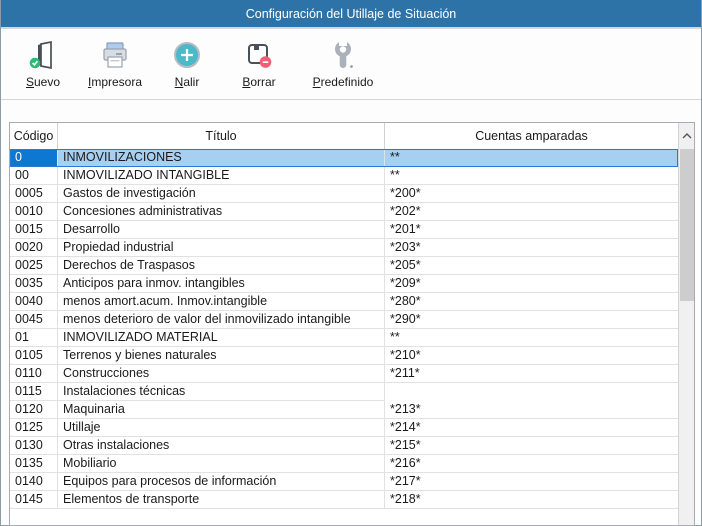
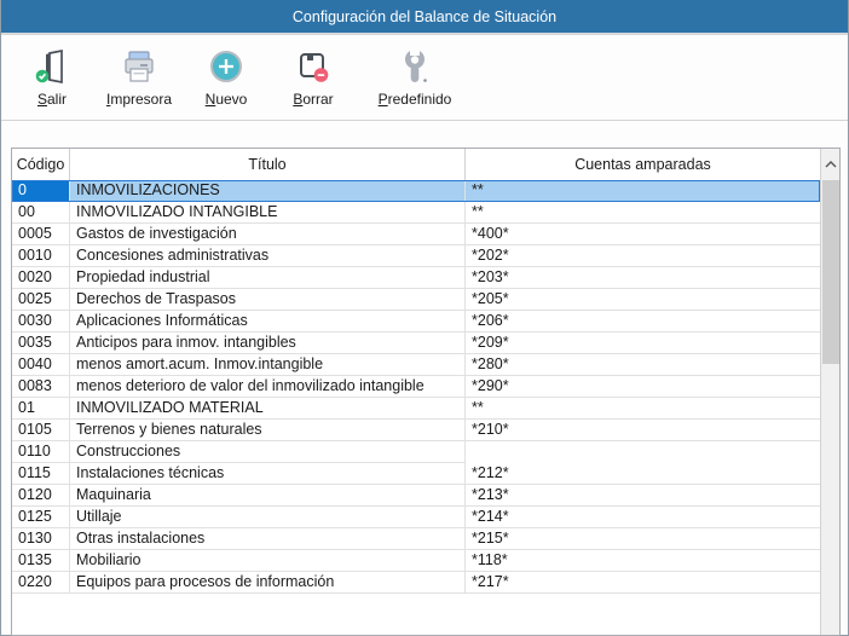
- Configuración del Utillaje de Situación
+ Configuración del Balance de Situación
- Suevo
+ Salir
  Impresora
- Nalir
+ Nuevo
  Borrar
  Predefinido
  Código
  Título
  Cuentas amparadas
  0
  INMOVILIZACIONES
  **
  00
  INMOVILIZADO INTANGIBLE
  **
  0005
  Gastos de investigación
- *200*
+ *400*
  0010
  Concesiones administrativas
  *202*
- 0015
- Desarrollo
- *201*
  0020
  Propiedad industrial
  *203*
  0025
  Derechos de Traspasos
  *205*
+ 0030
+ Aplicaciones Informáticas
+ *206*
  0035
  Anticipos para inmov. intangibles
  *209*
  0040
  menos amort.acum. Inmov.intangible
  *280*
- 0045
+ 0083
  menos deterioro de valor del inmovilizado intangible
  *290*
  01
  INMOVILIZADO MATERIAL
  **
  0105
  Terrenos y bienes naturales
  *210*
  0110
  Construcciones
- *211*
  0115
  Instalaciones técnicas
+ *212*
  0120
  Maquinaria
  *213*
  0125
  Utillaje
  *214*
  0130
  Otras instalaciones
  *215*
  0135
  Mobiliario
- *216*
+ *118*
- 0140
+ 0220
  Equipos para procesos de información
  *217*
- 0145
- Elementos de transporte
- *218*
